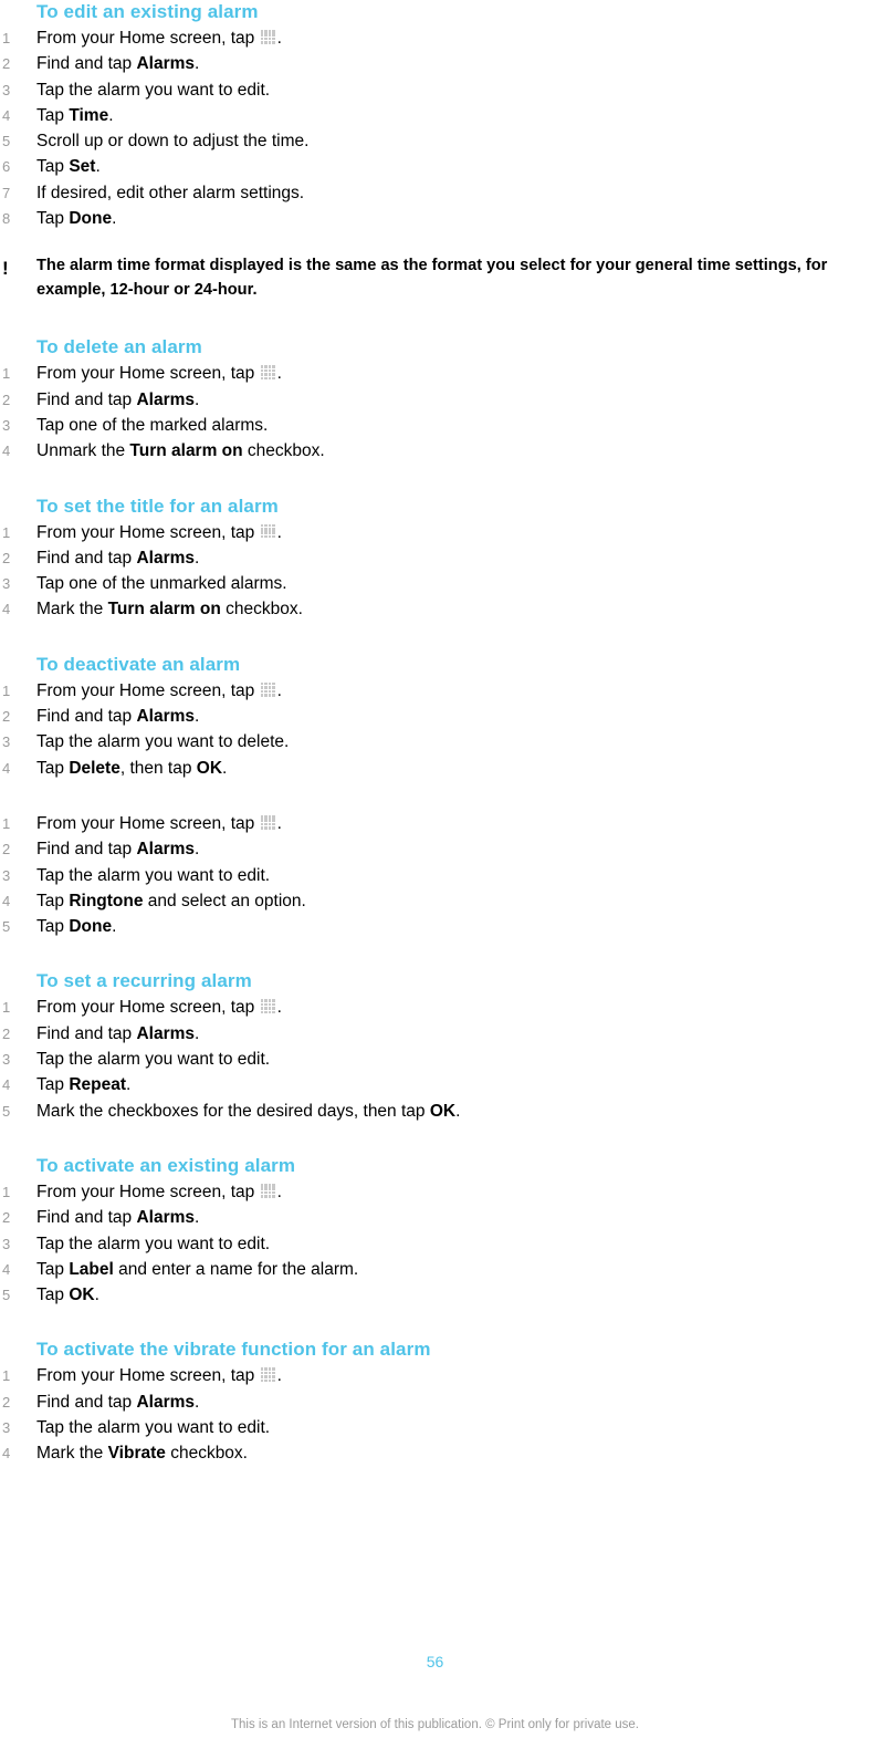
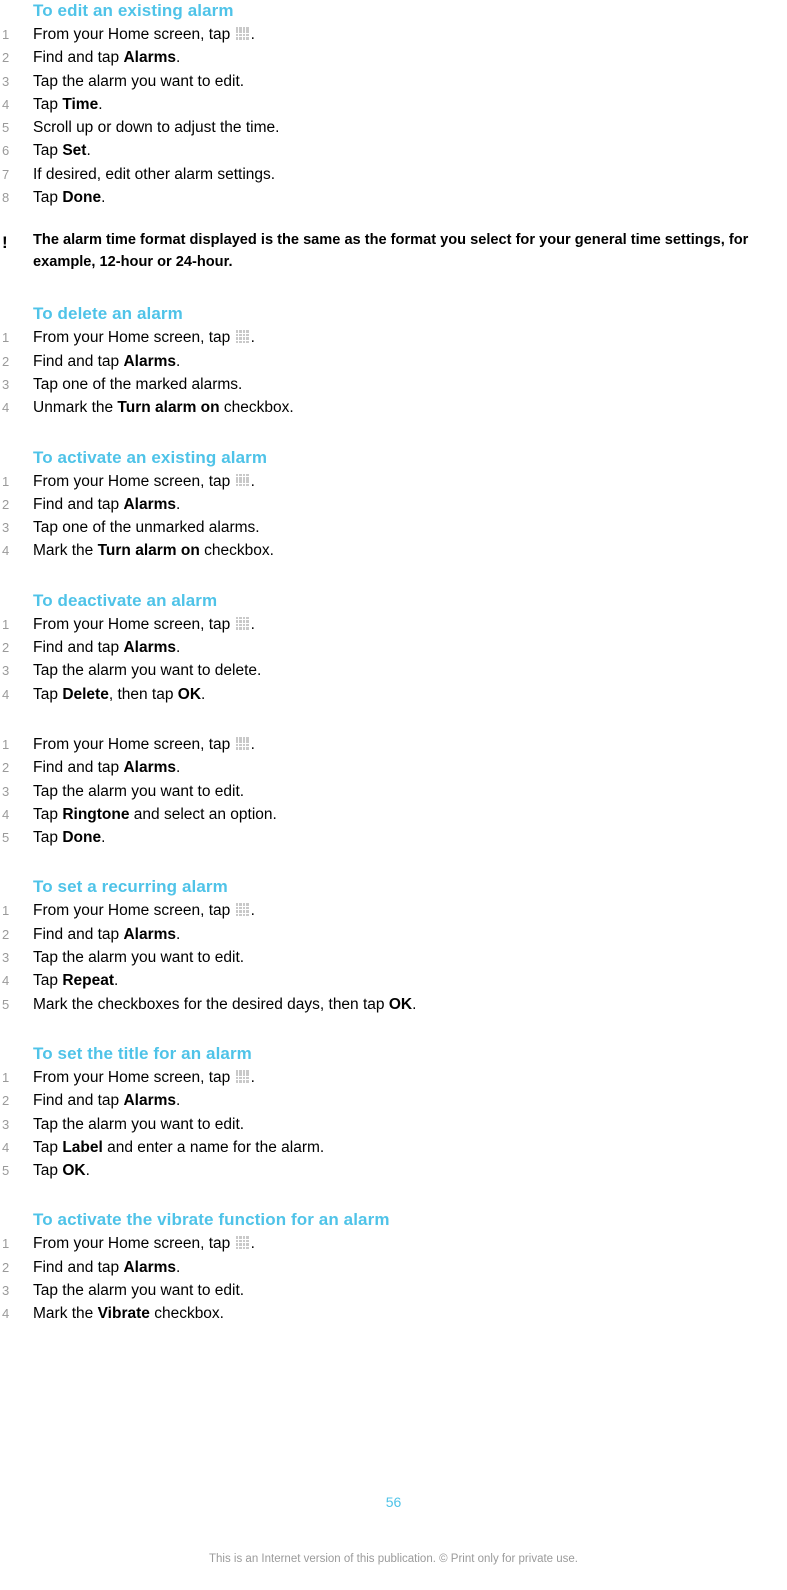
  To edit an existing alarm
  1
  From your Home screen, tap .
  2
  Find and tap Alarms.
  3
  Tap the alarm you want to edit.
  4
  Tap Time.
  5
  Scroll up or down to adjust the time.
  6
  Tap Set.
  7
  If desired, edit other alarm settings.
  8
  Tap Done.
  !
  The alarm time format displayed is the same as the format you select for your general time settings, for example, 12-hour or 24-hour.
  To delete an alarm
  1
  From your Home screen, tap .
  2
  Find and tap Alarms.
  3
  Tap one of the marked alarms.
  4
  Unmark the Turn alarm on checkbox.
- To set the title for an alarm
+ To activate an existing alarm
  1
  From your Home screen, tap .
  2
  Find and tap Alarms.
  3
  Tap one of the unmarked alarms.
  4
  Mark the Turn alarm on checkbox.
  To deactivate an alarm
  1
  From your Home screen, tap .
  2
  Find and tap Alarms.
  3
  Tap the alarm you want to delete.
  4
  Tap Delete, then tap OK.
  1
  From your Home screen, tap .
  2
  Find and tap Alarms.
  3
  Tap the alarm you want to edit.
  4
  Tap Ringtone and select an option.
  5
  Tap Done.
  To set a recurring alarm
  1
  From your Home screen, tap .
  2
  Find and tap Alarms.
  3
  Tap the alarm you want to edit.
  4
  Tap Repeat.
  5
  Mark the checkboxes for the desired days, then tap OK.
- To activate an existing alarm
+ To set the title for an alarm
  1
  From your Home screen, tap .
  2
  Find and tap Alarms.
  3
  Tap the alarm you want to edit.
  4
  Tap Label and enter a name for the alarm.
  5
  Tap OK.
  To activate the vibrate function for an alarm
  1
  From your Home screen, tap .
  2
  Find and tap Alarms.
  3
  Tap the alarm you want to edit.
  4
  Mark the Vibrate checkbox.
  56
  This is an Internet version of this publication. © Print only for private use.
